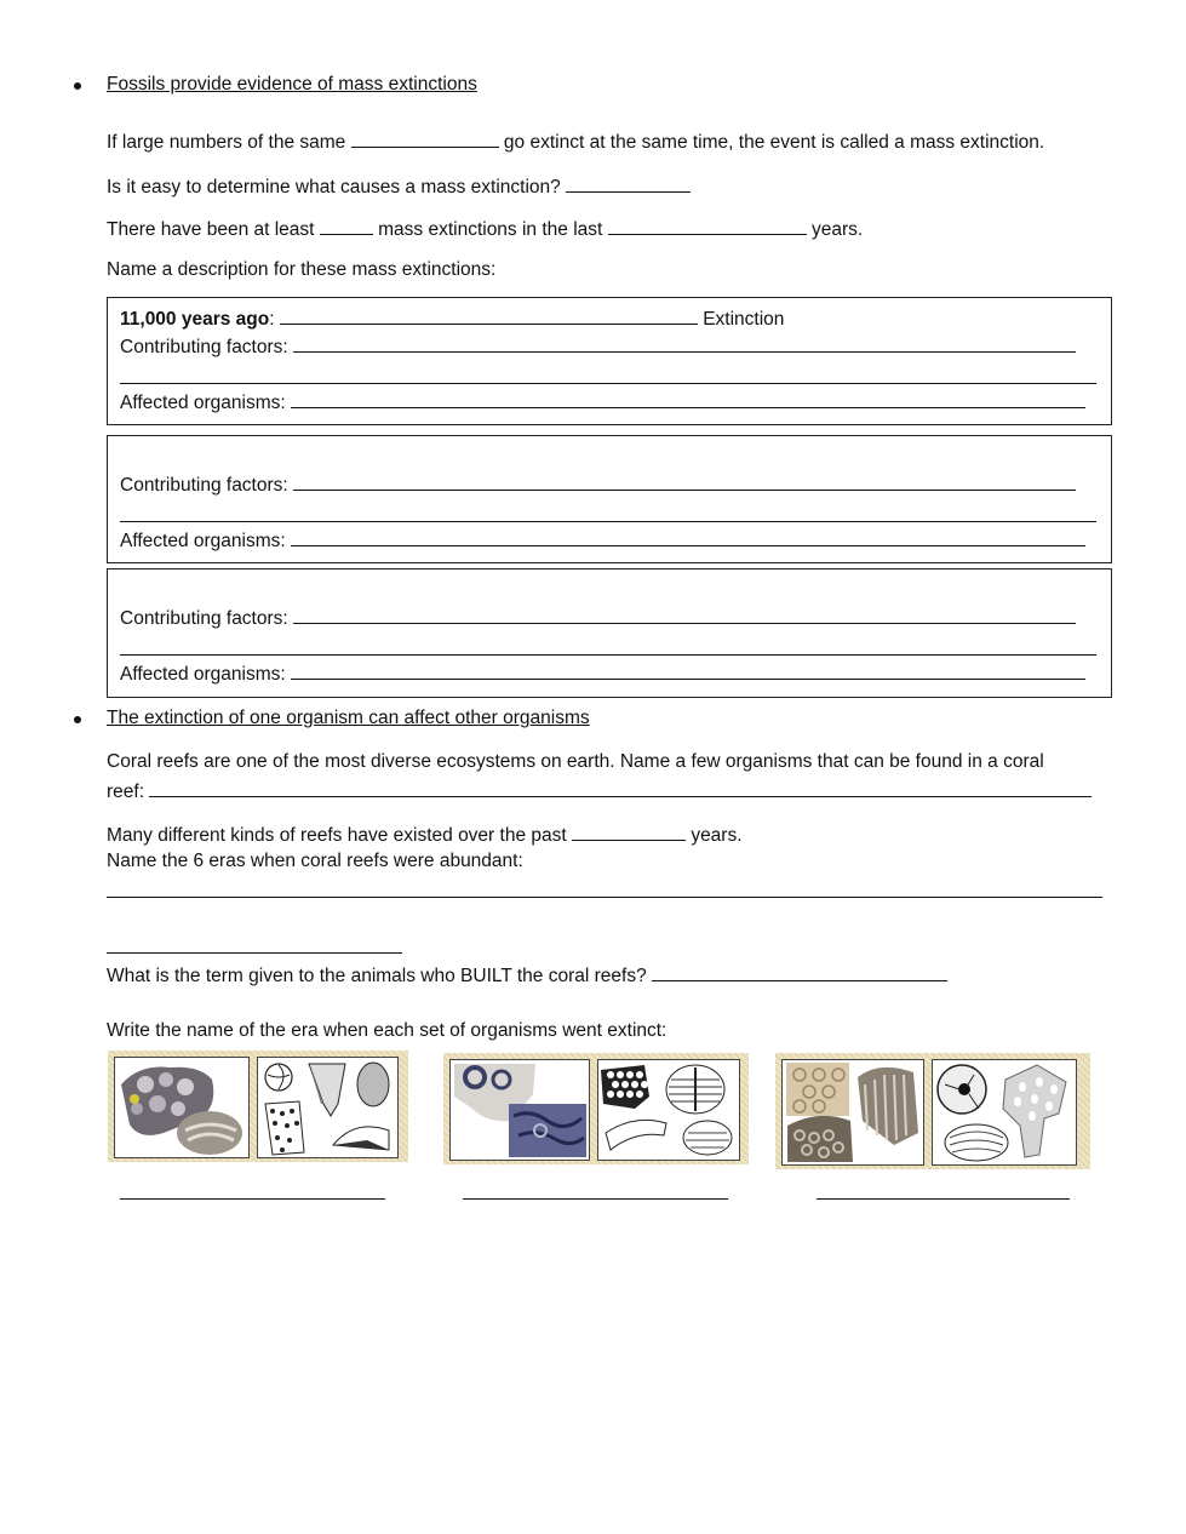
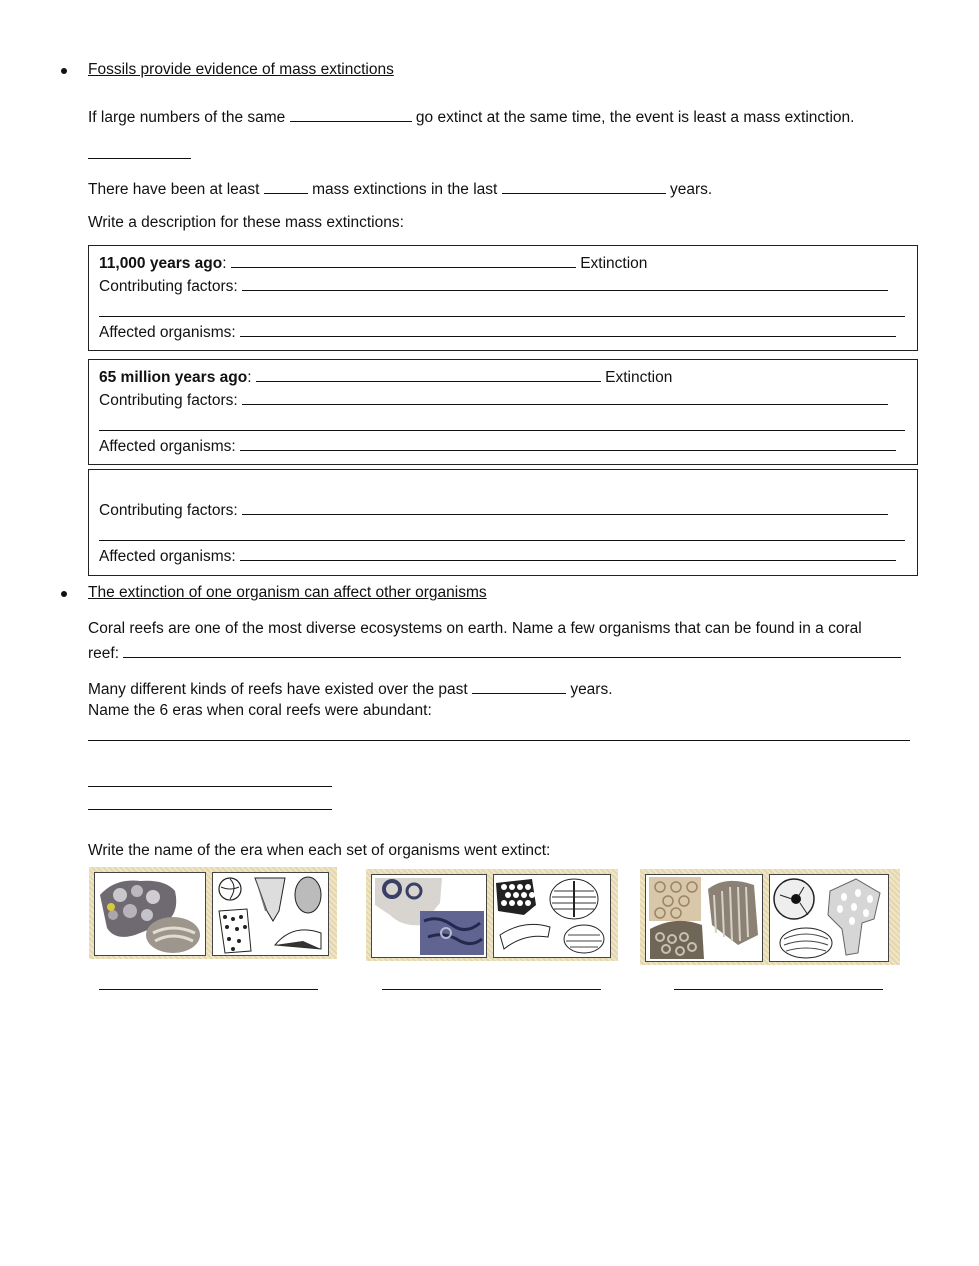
  Fossils provide evidence of mass extinctions
- If large numbers of the same go extinct at the same time, the event is called a mass extinction.
+ If large numbers of the same go extinct at the same time, the event is least a mass extinction.
- Is it easy to determine what causes a mass extinction?
  There have been at least mass extinctions in the last years.
- Name a description for these mass extinctions:
+ Write a description for these mass extinctions:
  11,000 years ago: Extinction
  Contributing factors:
  Affected organisms:
+ 65 million years ago: Extinction
  Contributing factors:
  Affected organisms:
  Contributing factors:
  Affected organisms:
  The extinction of one organism can affect other organisms
  Coral reefs are one of the most diverse ecosystems on earth. Name a few organisms that can be found in a coral
  reef:
  Many different kinds of reefs have existed over the past years.
  Name the 6 eras when coral reefs were abundant:
- What is the term given to the animals who BUILT the coral reefs?
  Write the name of the era when each set of organisms went extinct:
